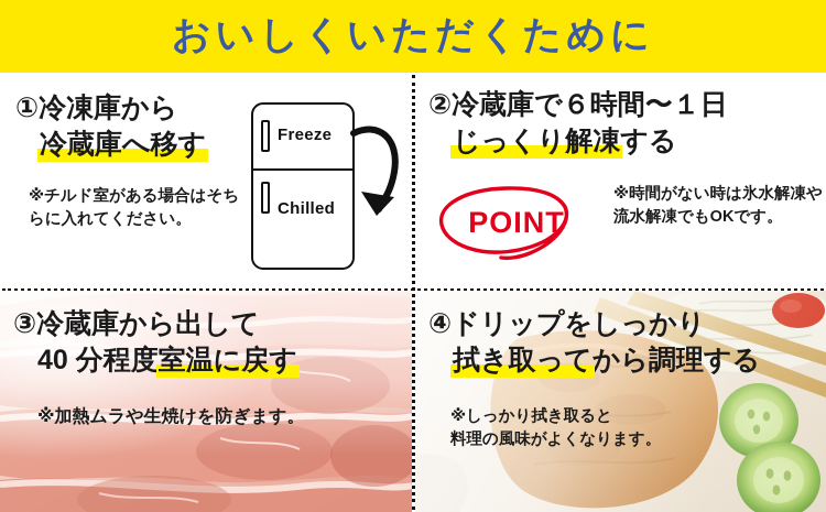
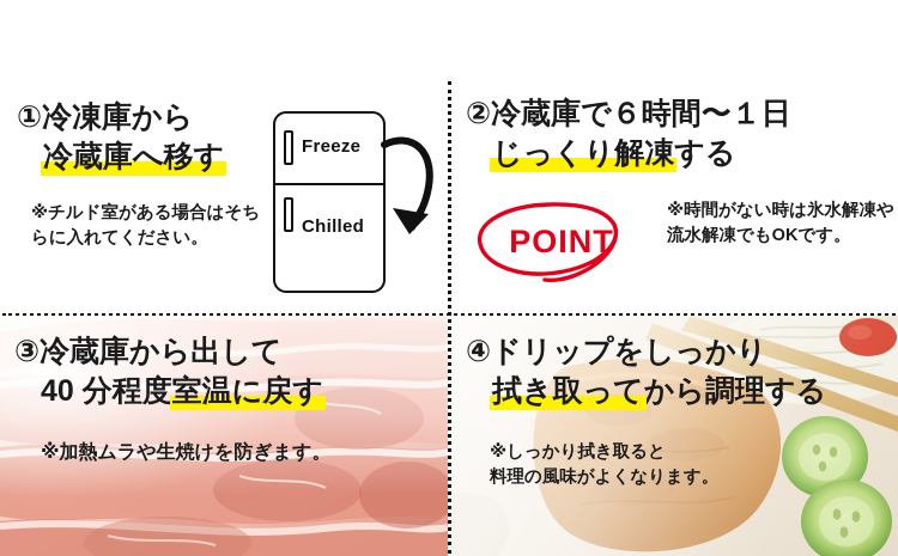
- おいしくいただくために
  ①冷凍庫から
  冷蔵庫へ移す
  ※チルド室がある場合はそちらに入れてください。
  Freeze
  Chilled
  ②冷蔵庫で６時間〜１日
  じっくり解凍する
  POINT
  ※時間がない時は氷水解凍や流水解凍でもOKです。
  ③冷蔵庫から出して
  40 分程度室温に戻す
  ※加熱ムラや生焼けを防ぎます。
  ④ドリップをしっかり
  拭き取ってから調理する
  ※しっかり拭き取ると
  料理の風味がよくなります。
